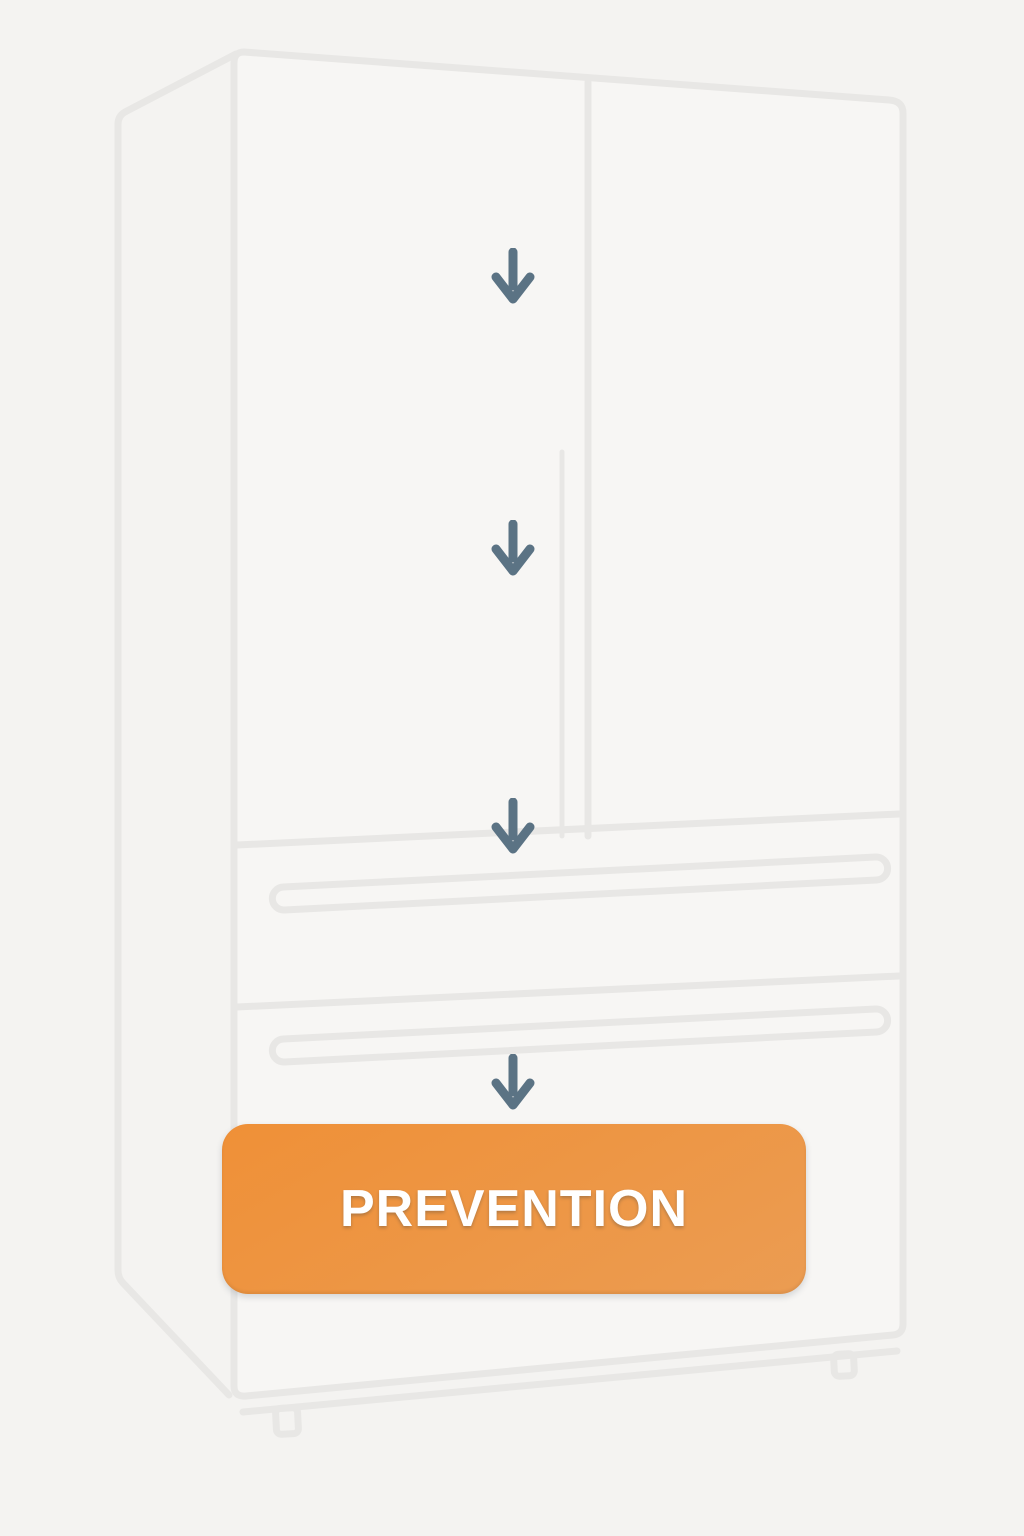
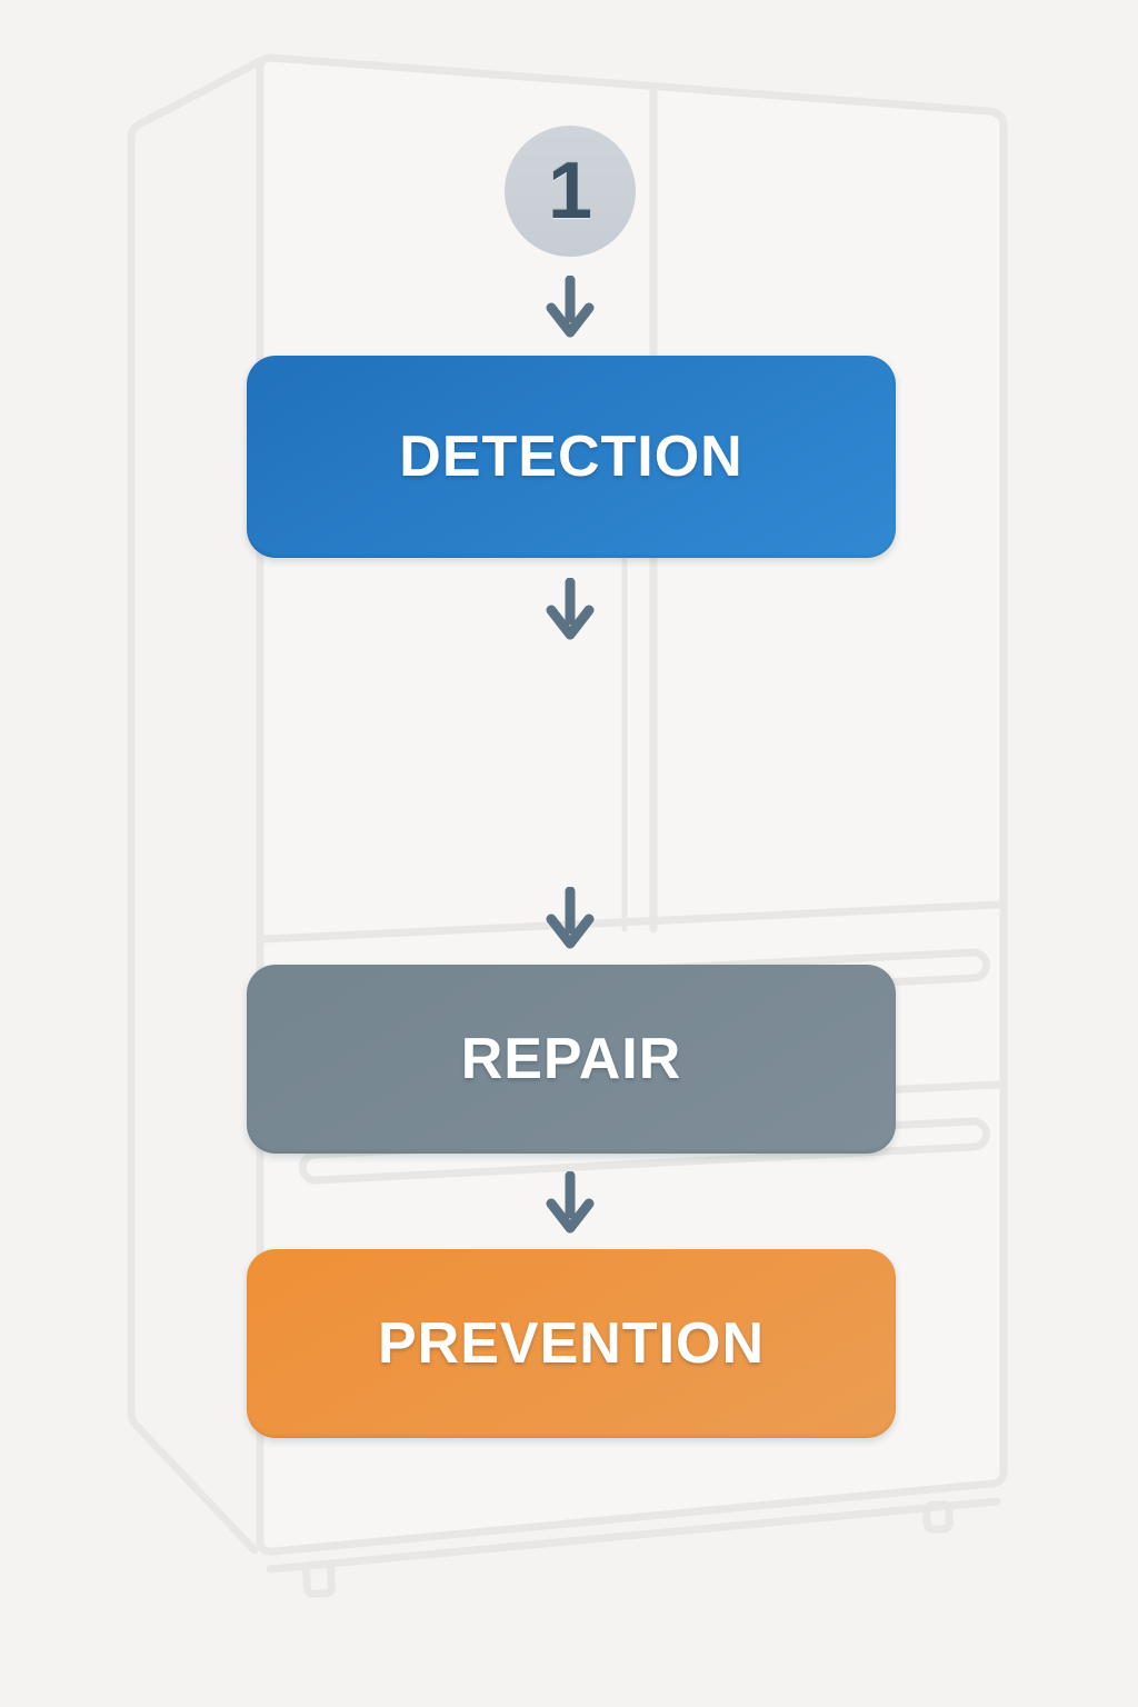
+ 1
+ DETECTION
+ REPAIR
  PREVENTION
